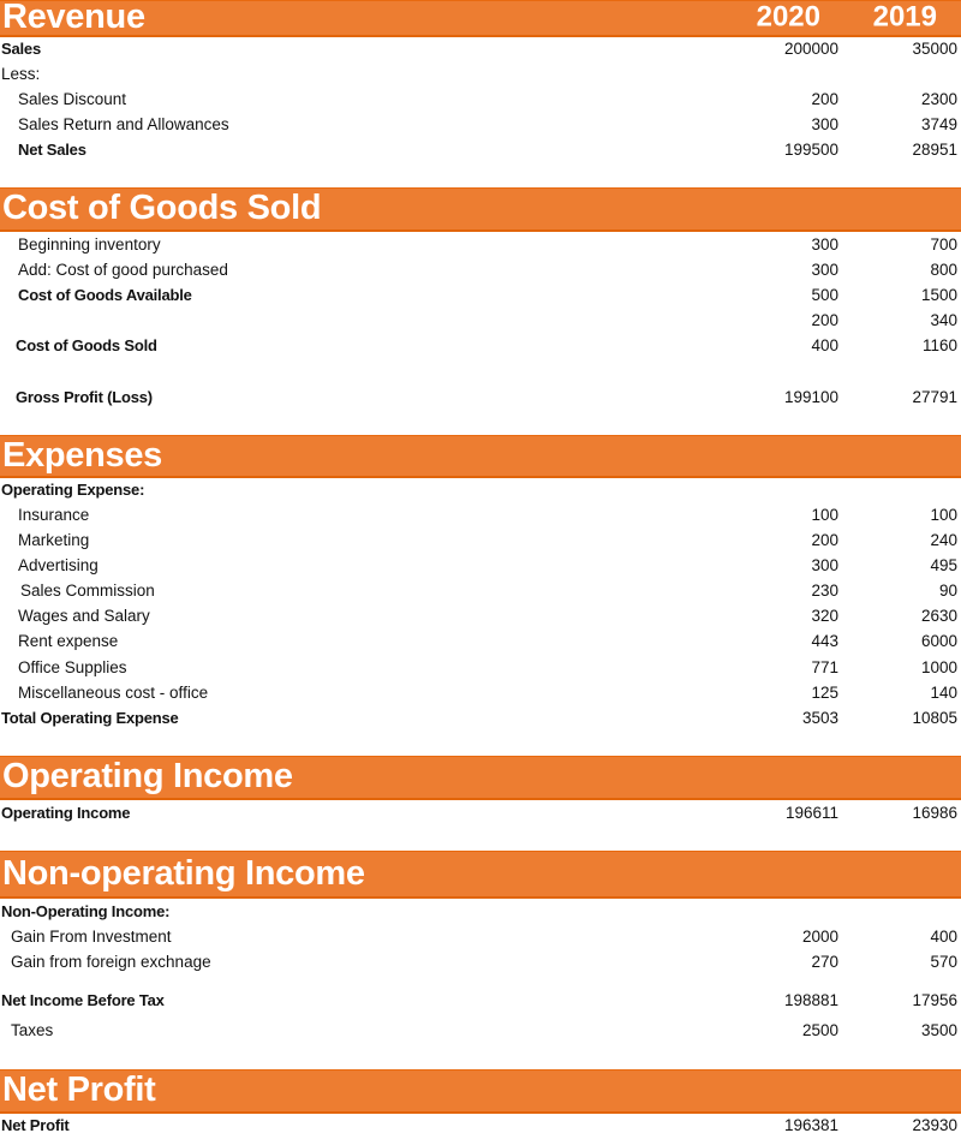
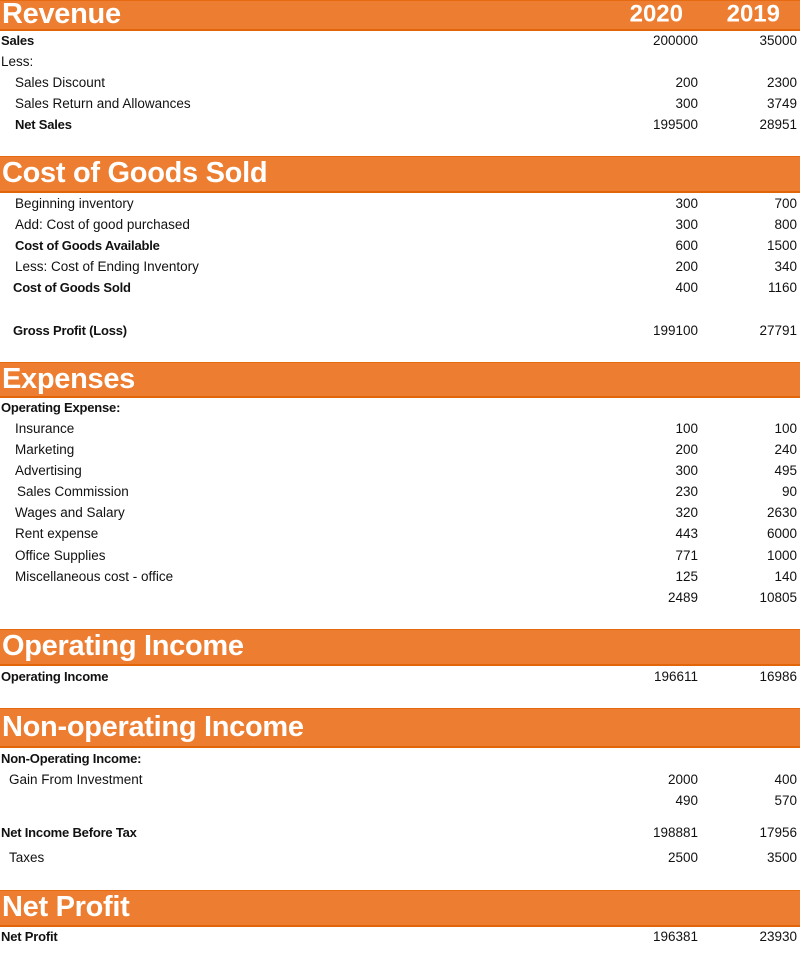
  Revenue
  2020
  2019
  Sales
  200000
  35000
  Less:
  Sales Discount
  200
  2300
  Sales Return and Allowances
  300
  3749
  Net Sales
  199500
  28951
  Cost of Goods Sold
  Beginning inventory
  300
  700
  Add: Cost of good purchased
  300
  800
  Cost of Goods Available
- 500
+ 600
  1500
+ Less: Cost of Ending Inventory
  200
  340
  Cost of Goods Sold
  400
  1160
  Gross Profit (Loss)
  199100
  27791
  Expenses
  Operating Expense:
  Insurance
  100
  100
  Marketing
  200
  240
  Advertising
  300
  495
  Sales Commission
  230
  90
  Wages and Salary
  320
  2630
  Rent expense
  443
  6000
  Office Supplies
  771
  1000
  Miscellaneous cost - office
  125
  140
- Total Operating Expense
- 3503
+ 2489
  10805
  Operating Income
  Operating Income
  196611
  16986
  Non-operating Income
  Non-Operating Income:
  Gain From Investment
  2000
  400
- Gain from foreign exchnage
- 270
+ 490
  570
  Net Income Before Tax
  198881
  17956
  Taxes
  2500
  3500
  Net Profit
  Net Profit
  196381
  23930
